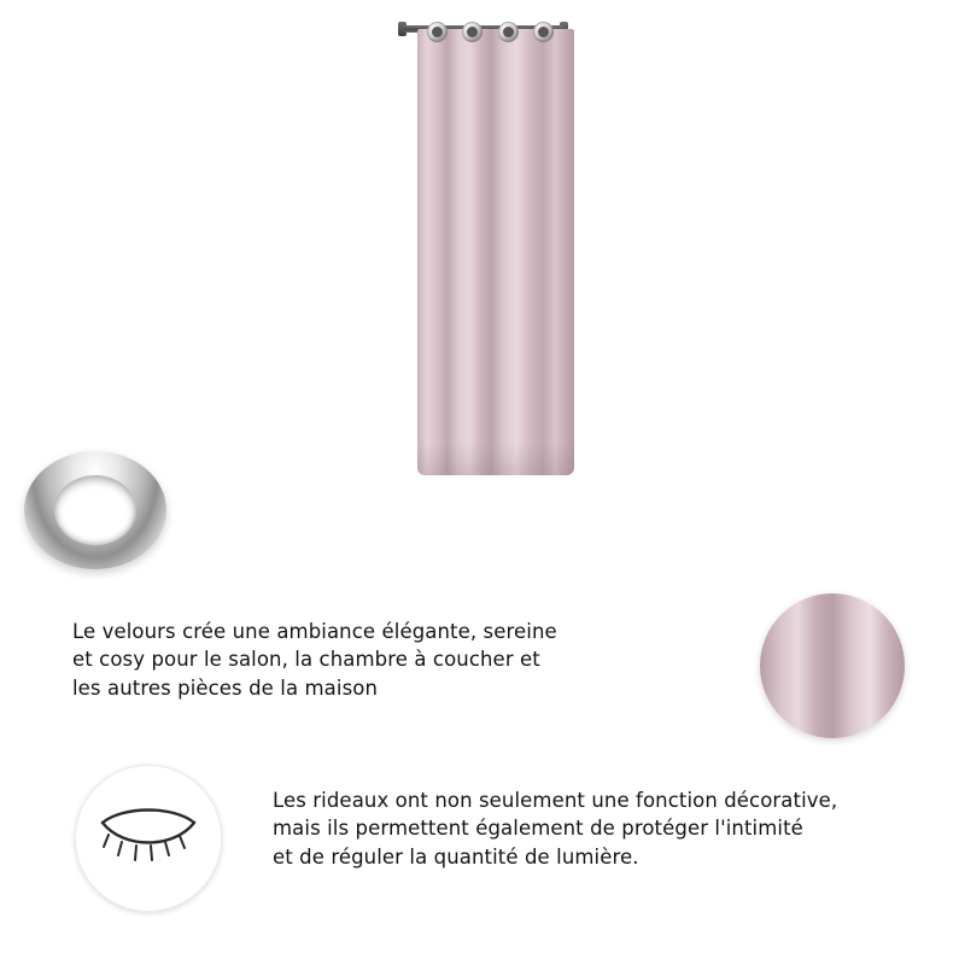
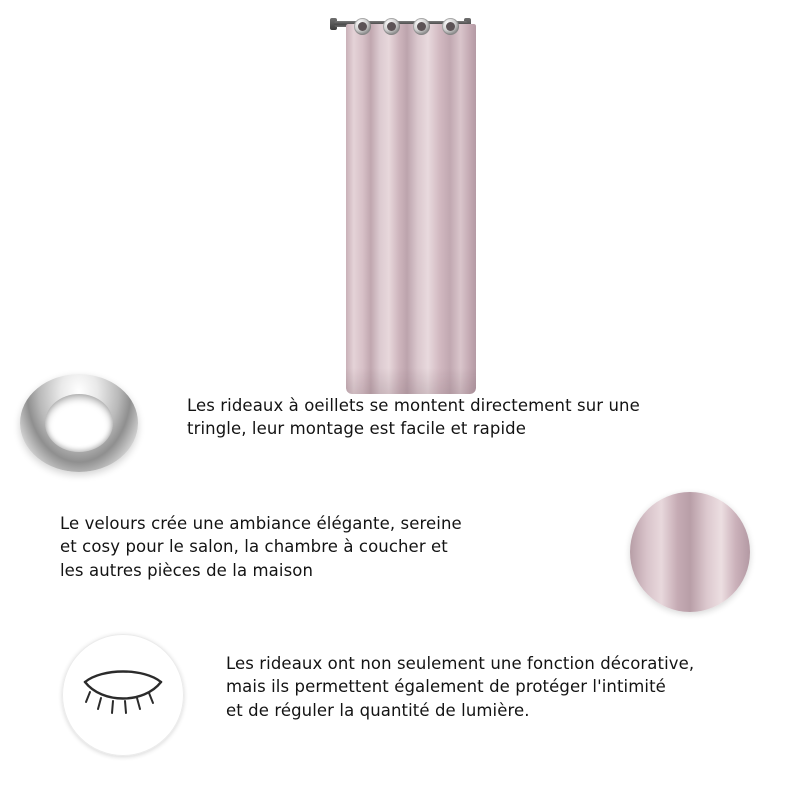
+ Les rideaux à oeillets se montent directement sur une
+ tringle, leur montage est facile et rapide
  Le velours crée une ambiance élégante, sereine
  et cosy pour le salon, la chambre à coucher et
  les autres pièces de la maison
  Les rideaux ont non seulement une fonction décorative,
  mais ils permettent également de protéger l'intimité
  et de réguler la quantité de lumière.
